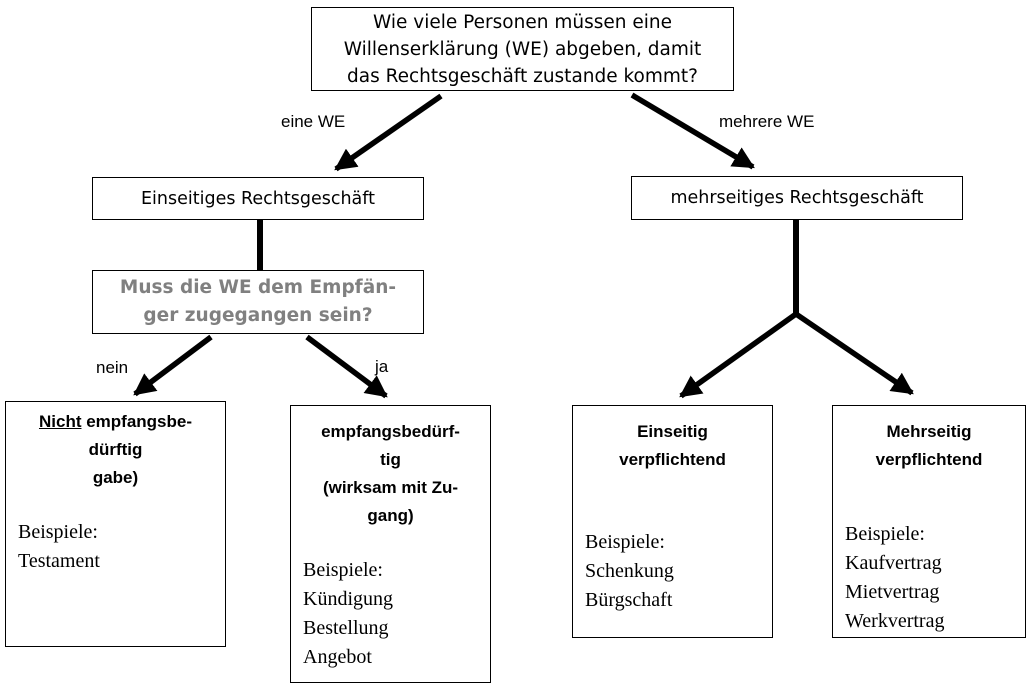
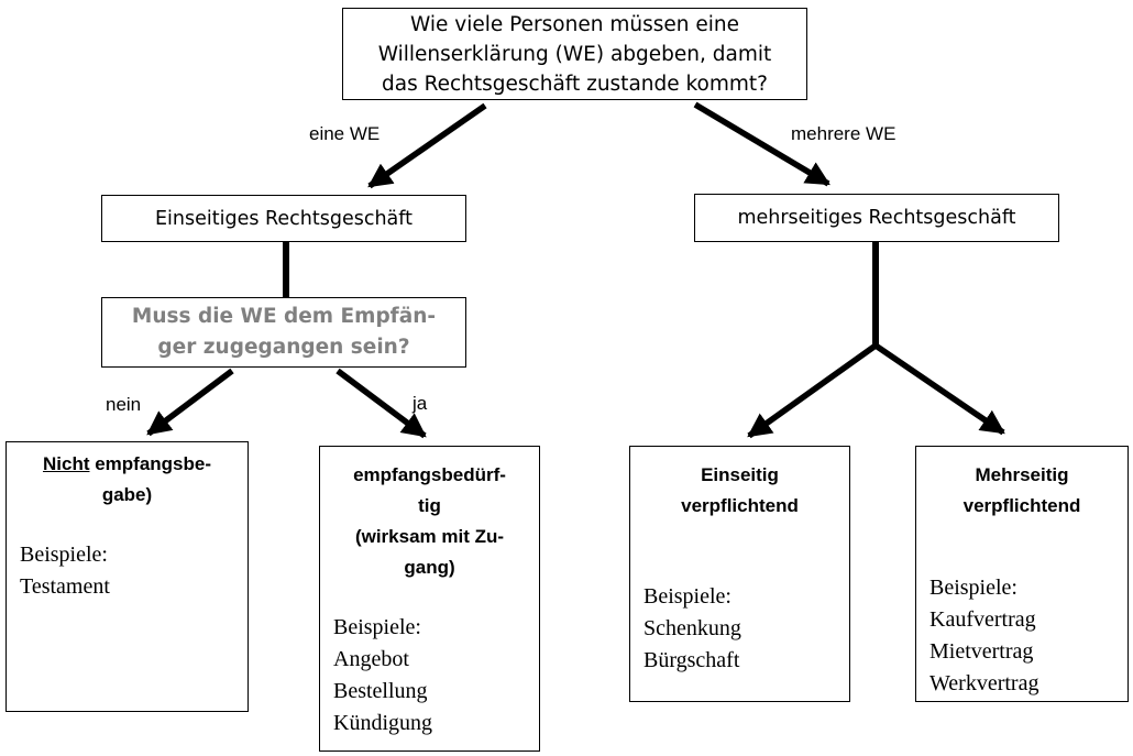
  Wie viele Personen müssen eine
  Willenserklärung (WE) abgeben, damit
  das Rechtsgeschäft zustande kommt?
  eine WE
  mehrere WE
  nein
  ja
  Einseitiges Rechtsgeschäft
  mehrseitiges Rechtsgeschäft
  Muss die WE dem Empfän-
  ger zugegangen sein?
  Nicht empfangsbe-
- dürftig
  gabe)
  Beispiele:
  Testament
  empfangsbedürf-
  tig
  (wirksam mit Zu-
  gang)
  Beispiele:
- Kündigung
+ Angebot
  Bestellung
- Angebot
+ Kündigung
  Einseitig
  verpflichtend
  Beispiele:
  Schenkung
  Bürgschaft
  Mehrseitig
  verpflichtend
  Beispiele:
  Kaufvertrag
  Mietvertrag
  Werkvertrag
